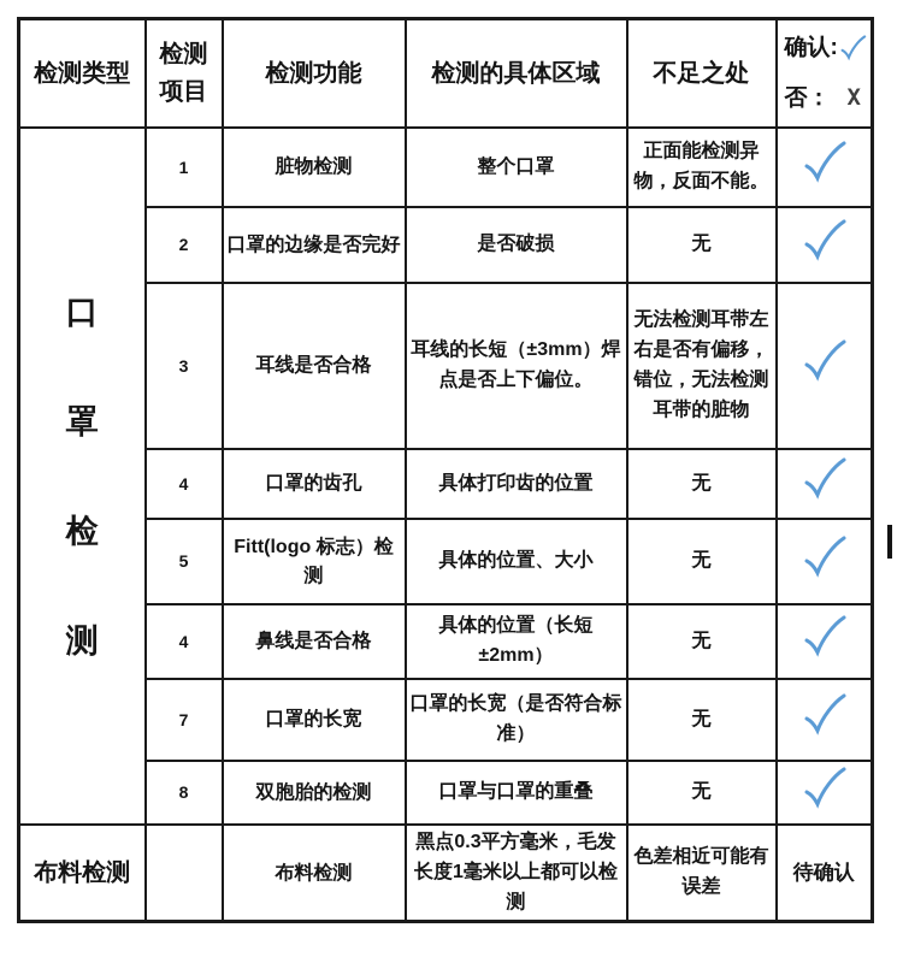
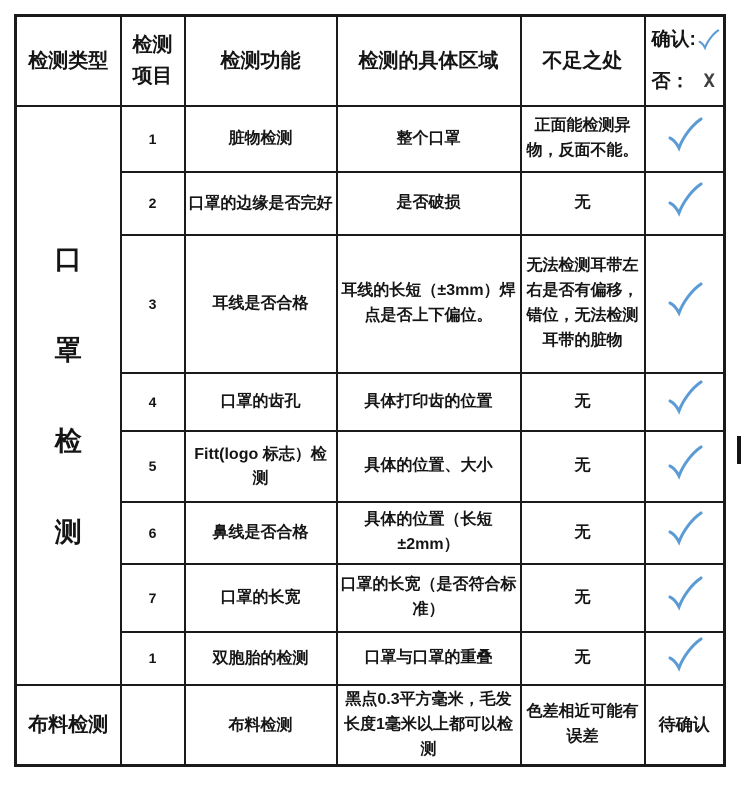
  检测类型	检测 项目	检测功能	检测的具体区域	不足之处	确认: 否： X
  口 罩 检 测	1	脏物检测	整个口罩	正面能检测异物，反面不能。
  2	口罩的边缘是否完好	是否破损	无
  3	耳线是否合格	耳线的长短（±3mm）焊点是否上下偏位。	无法检测耳带左右是否有偏移，错位，无法检测耳带的脏物
  4	口罩的齿孔	具体打印齿的位置	无
  5	Fitt(logo 标志）检测	具体的位置、大小	无
- 4	鼻线是否合格	具体的位置（长短±2mm）	无
+ 6	鼻线是否合格	具体的位置（长短±2mm）	无
  7	口罩的长宽	口罩的长宽（是否符合标准）	无
- 8	双胞胎的检测	口罩与口罩的重叠	无
+ 1	双胞胎的检测	口罩与口罩的重叠	无
  布料检测		布料检测	黑点0.3平方毫米，毛发长度1毫米以上都可以检测	色差相近可能有误差	待确认
